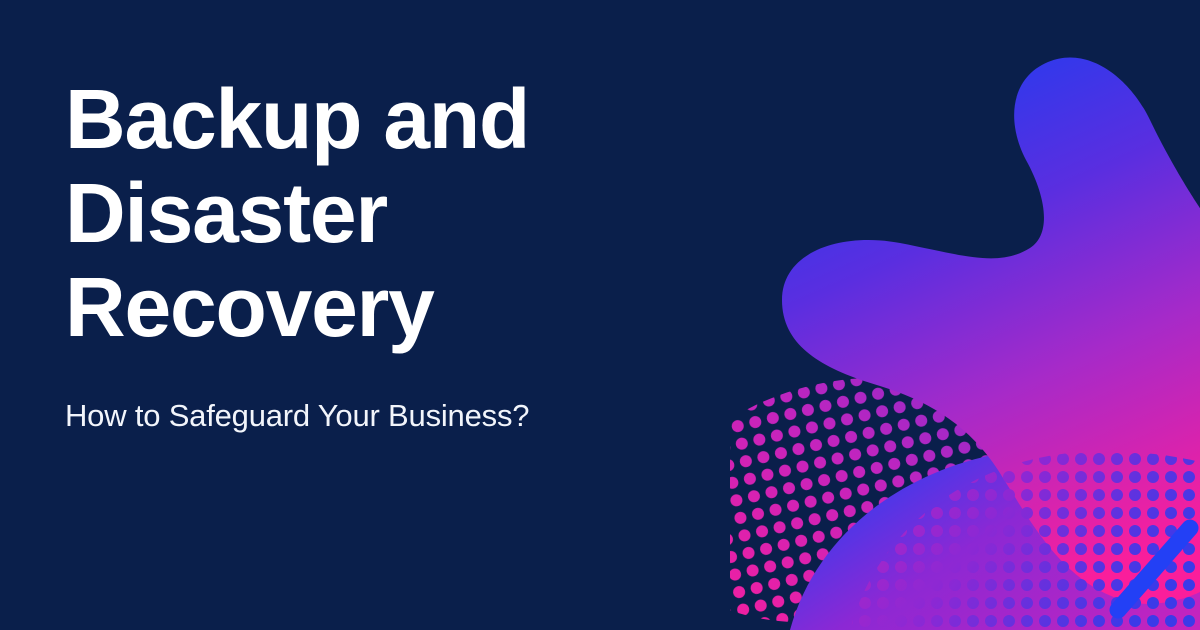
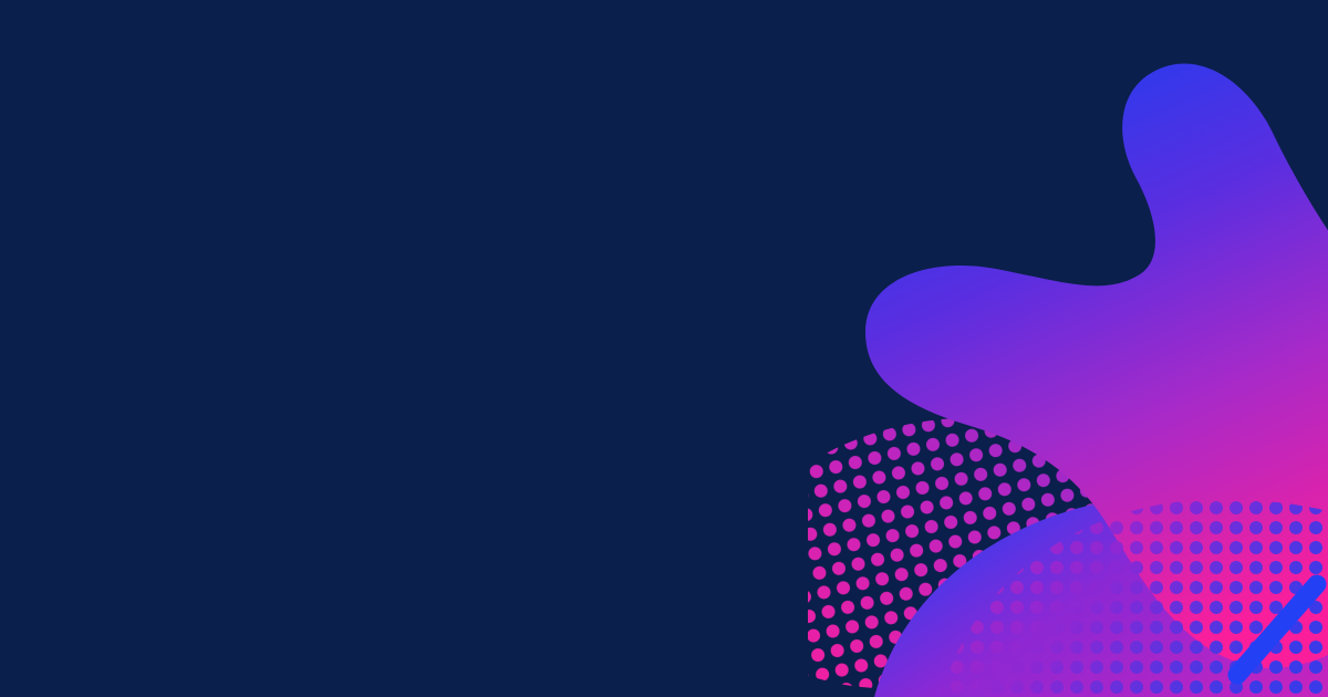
- Backup and
- Disaster
- Recovery
- How to Safeguard Your Business?
